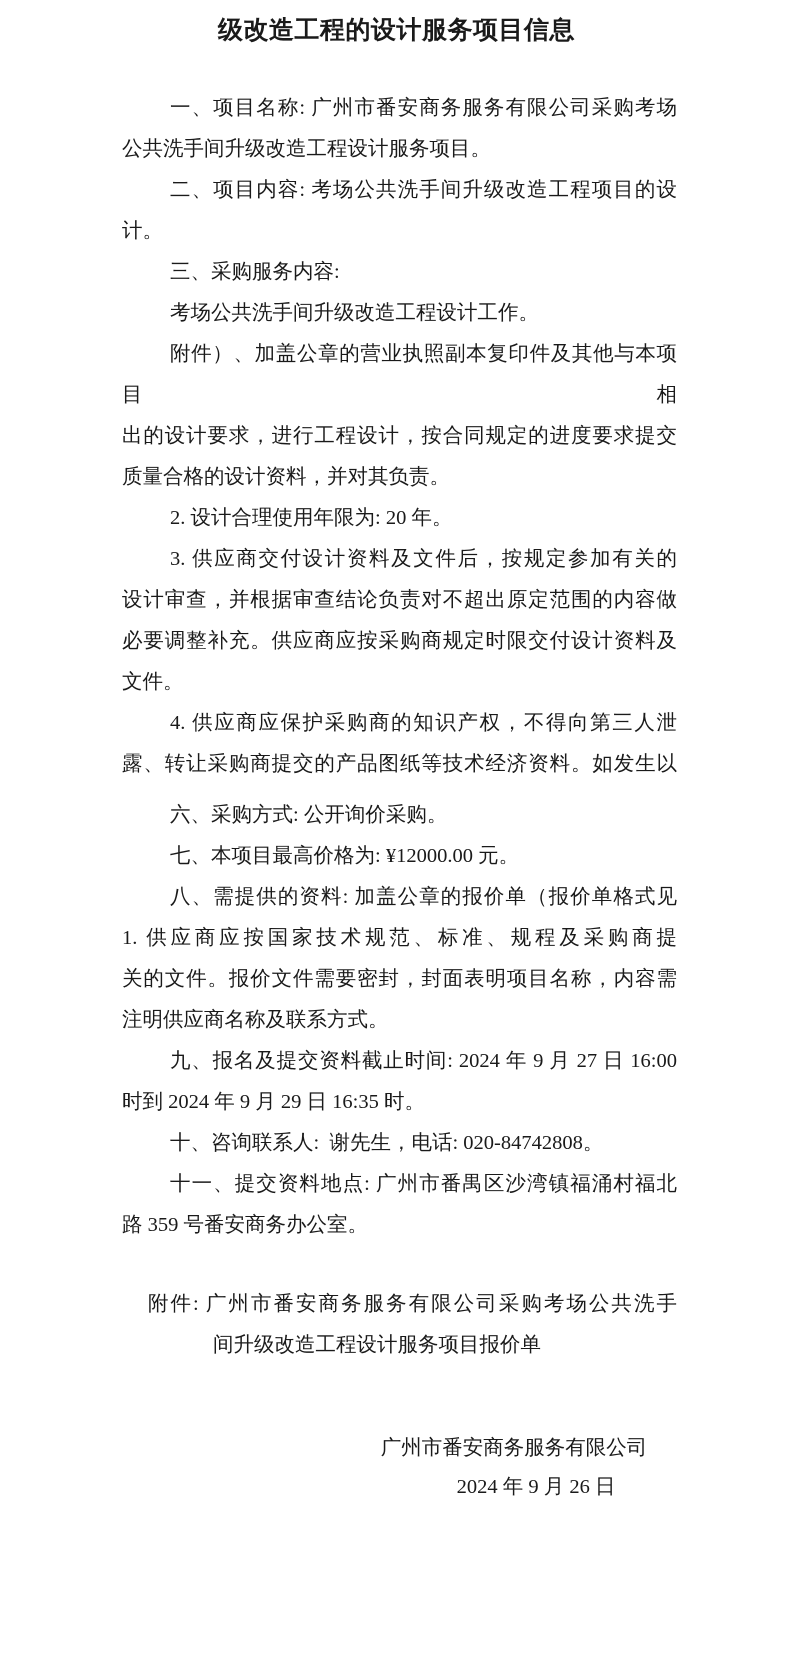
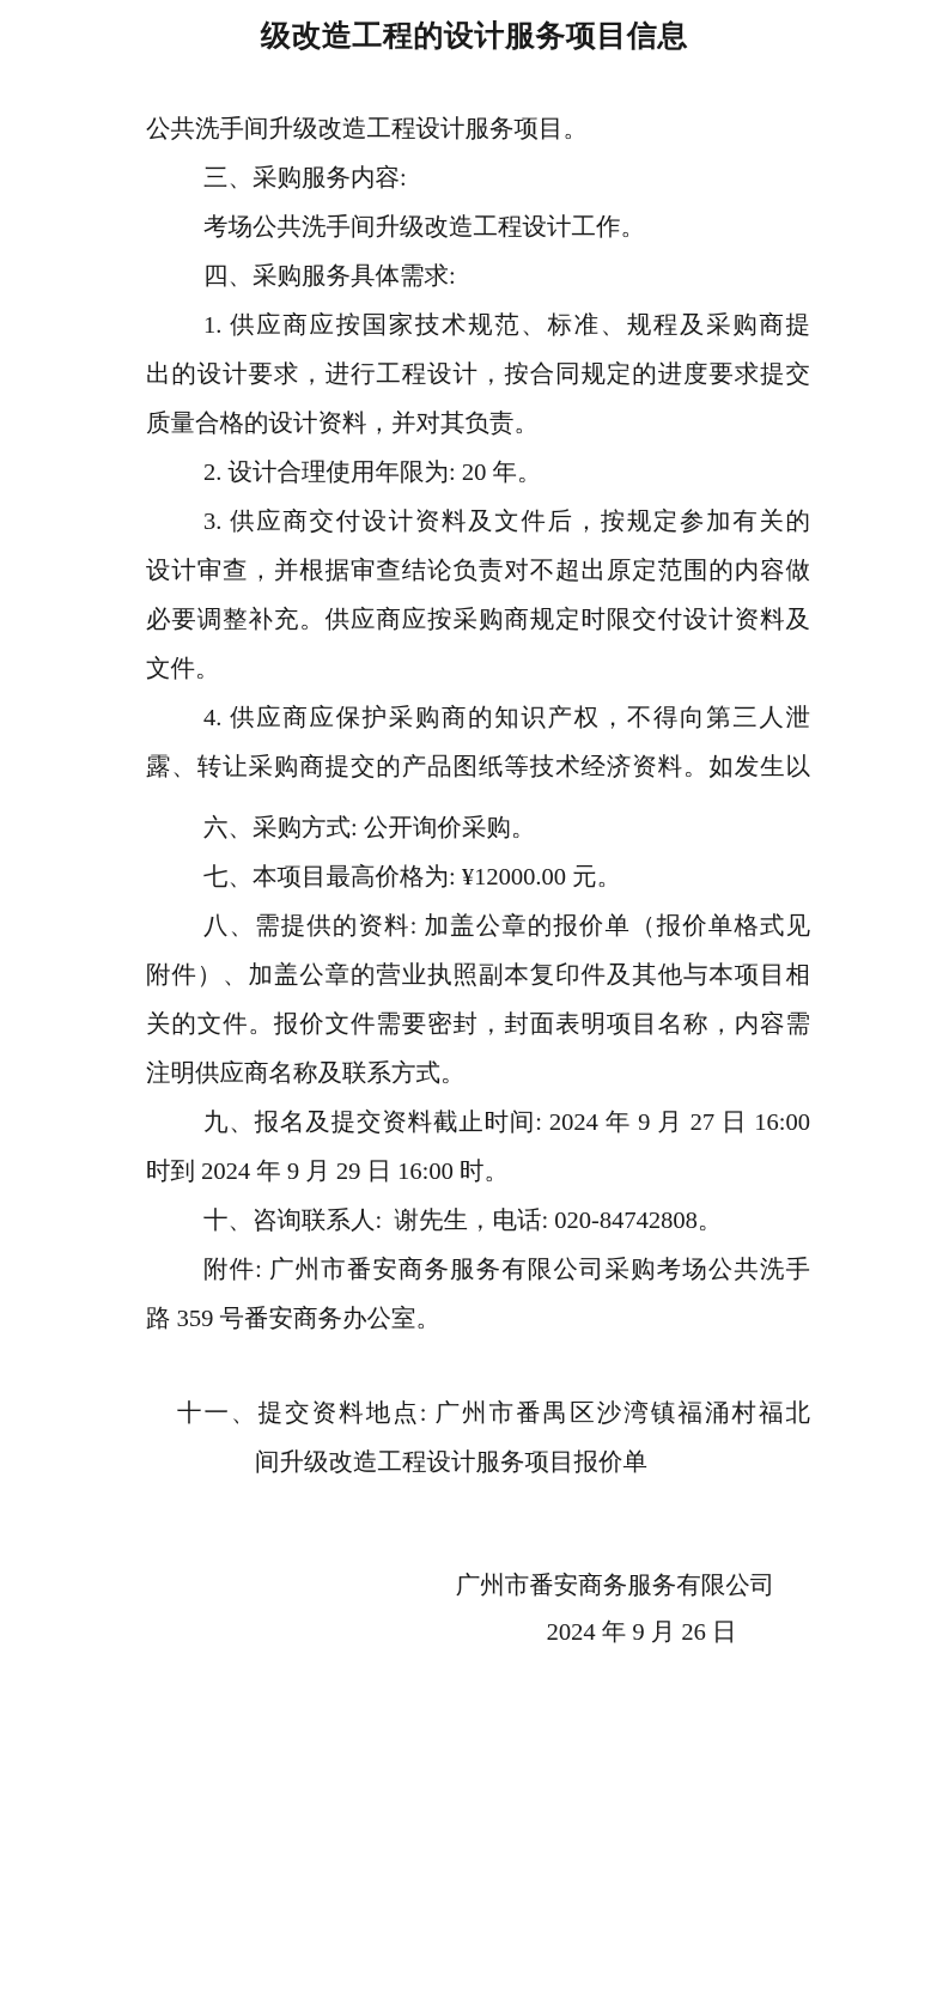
  级改造工程的设计服务项目信息
- 一、项目名称: 广州市番安商务服务有限公司采购考场
  公共洗手间升级改造工程设计服务项目。
- 二、项目内容: 考场公共洗手间升级改造工程项目的设
- 计。
  三、采购服务内容:
  考场公共洗手间升级改造工程设计工作。
+ 四、采购服务具体需求:
- 附件）、加盖公章的营业执照副本复印件及其他与本项目相
+ 1. 供应商应按国家技术规范、标准、规程及采购商提
  出的设计要求，进行工程设计，按合同规定的进度要求提交
  质量合格的设计资料，并对其负责。
  2. 设计合理使用年限为: 20 年。
  3. 供应商交付设计资料及文件后，按规定参加有关的
  设计审查，并根据审查结论负责对不超出原定范围的内容做
  必要调整补充。供应商应按采购商规定时限交付设计资料及
  文件。
  4. 供应商应保护采购商的知识产权，不得向第三人泄
  露、转让采购商提交的产品图纸等技术经济资料。如发生以
  六、采购方式: 公开询价采购。
  七、本项目最高价格为: ¥12000.00 元。
  八、需提供的资料: 加盖公章的报价单（报价单格式见
- 1. 供应商应按国家技术规范、标准、规程及采购商提
+ 附件）、加盖公章的营业执照副本复印件及其他与本项目相
  关的文件。报价文件需要密封，封面表明项目名称，内容需
  注明供应商名称及联系方式。
  九、报名及提交资料截止时间: 2024 年 9 月 27 日 16:00
- 时到 2024 年 9 月 29 日 16:35 时。
+ 时到 2024 年 9 月 29 日 16:00 时。
  十、咨询联系人: 谢先生，电话: 020-84742808。
- 十一、提交资料地点: 广州市番禺区沙湾镇福涌村福北
+ 附件: 广州市番安商务服务有限公司采购考场公共洗手
  路 359 号番安商务办公室。
- 附件: 广州市番安商务服务有限公司采购考场公共洗手
+ 十一、提交资料地点: 广州市番禺区沙湾镇福涌村福北
  间升级改造工程设计服务项目报价单
  广州市番安商务服务有限公司
  2024 年 9 月 26 日
